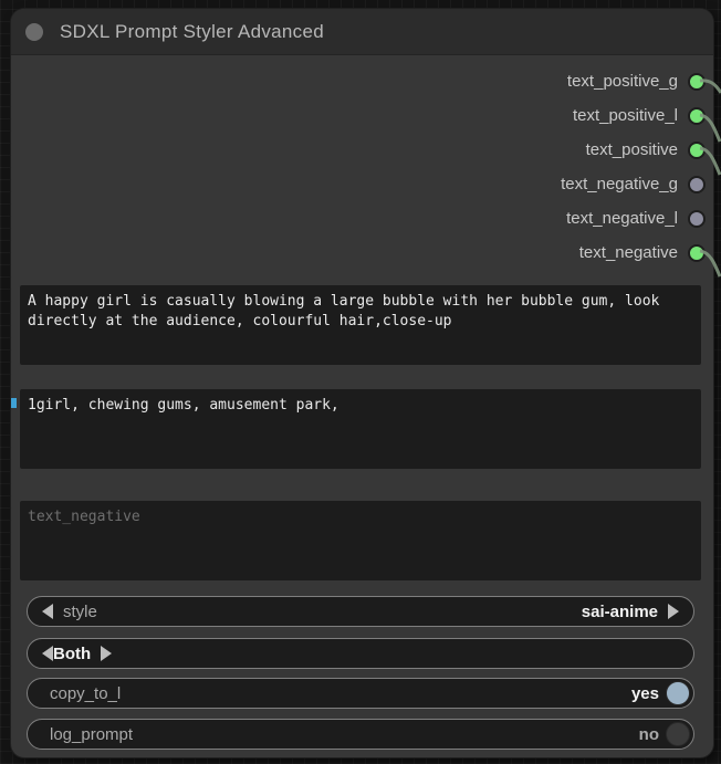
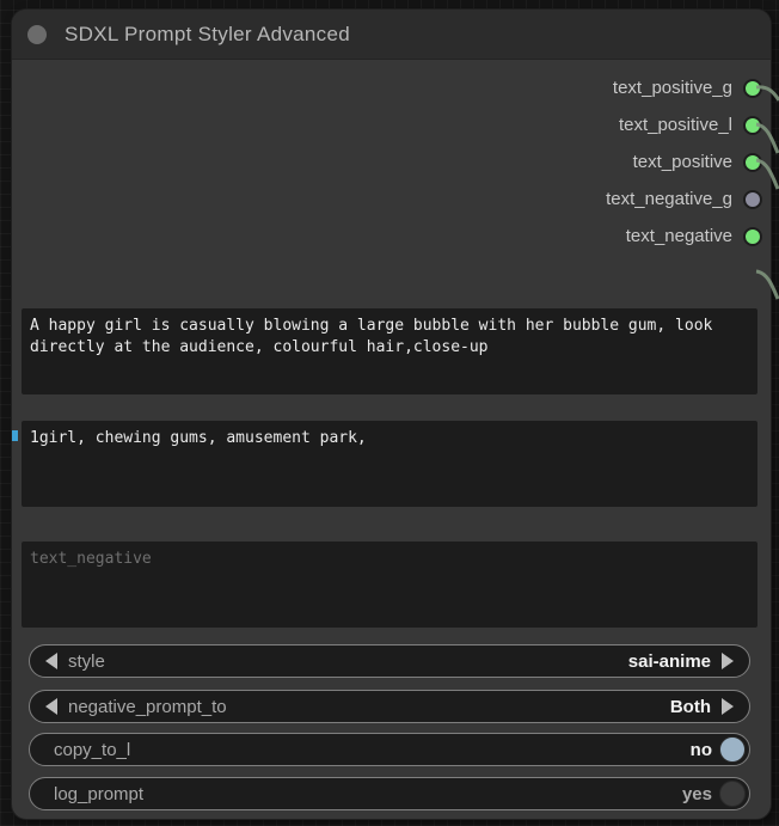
  SDXL Prompt Styler Advanced
  text_positive_g
  text_positive_l
  text_positive
  text_negative_g
- text_negative_l
  text_negative
  1girl, chewing gums, amusement park,
  text_negative
  style
  sai-anime
+ negative_prompt_to
  Both
  copy_to_l
- yes
+ no
  log_prompt
- no
+ yes
